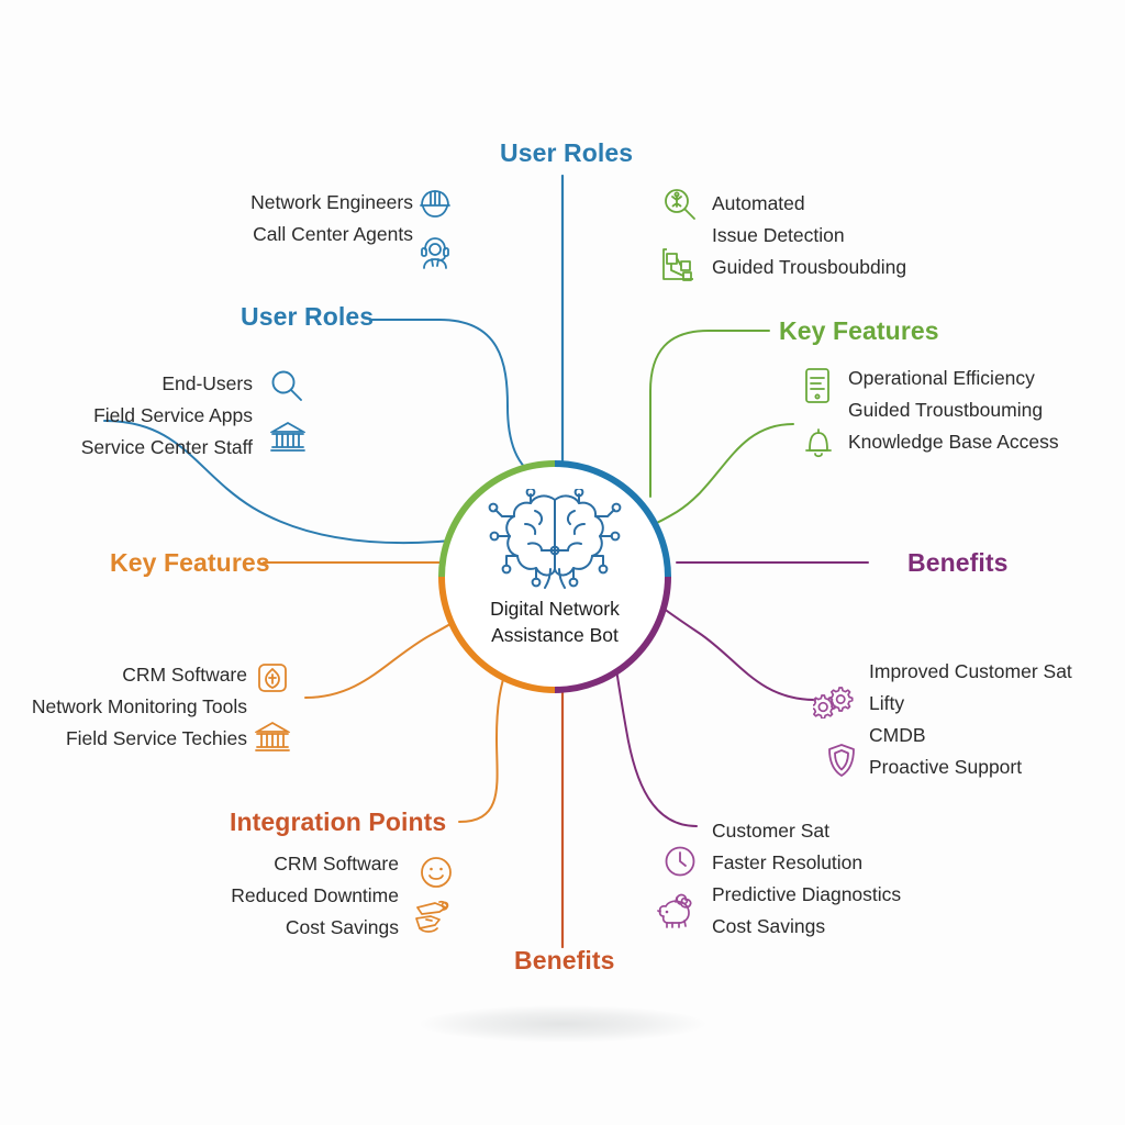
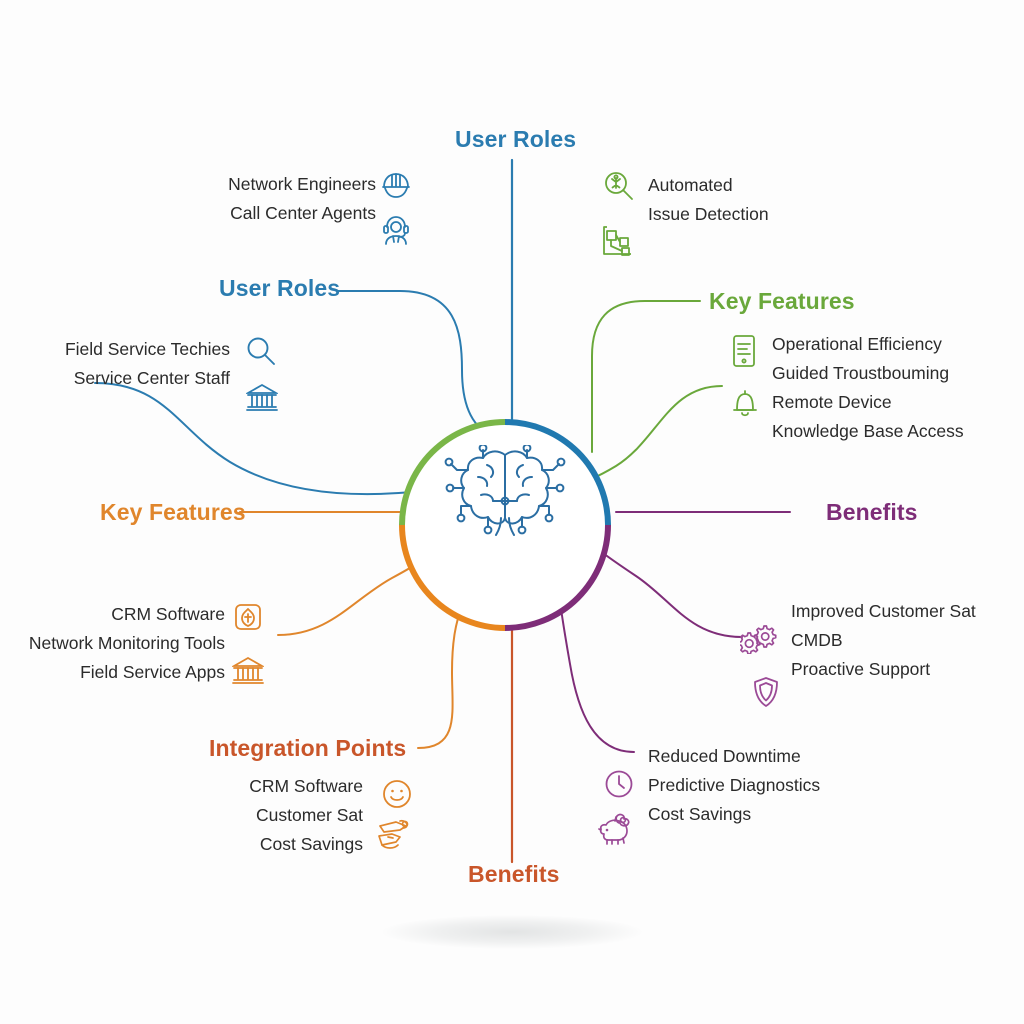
- Digital Network
- Assistance Bot
  User Roles
  Network Engineers
  Call Center Agents
  Key Features
  Automated
  Issue Detection
- Guided Trousboubding
  User Roles
- End-Users
- Field Service Apps
+ Field Service Techies
  Service Center Staff
  Operational Efficiency
  Guided Troustbouming
+ Remote Device
  Knowledge Base Access
  Key Features
  CRM Software
  Network Monitoring Tools
- Field Service Techies
+ Field Service Apps
  Benefits
  Improved Customer Sat
- Lifty
  CMDB
  Proactive Support
  Integration Points
  CRM Software
- Reduced Downtime
+ Customer Sat
  Cost Savings
- Customer Sat
+ Reduced Downtime
- Faster Resolution
  Predictive Diagnostics
  Cost Savings
  Benefits
